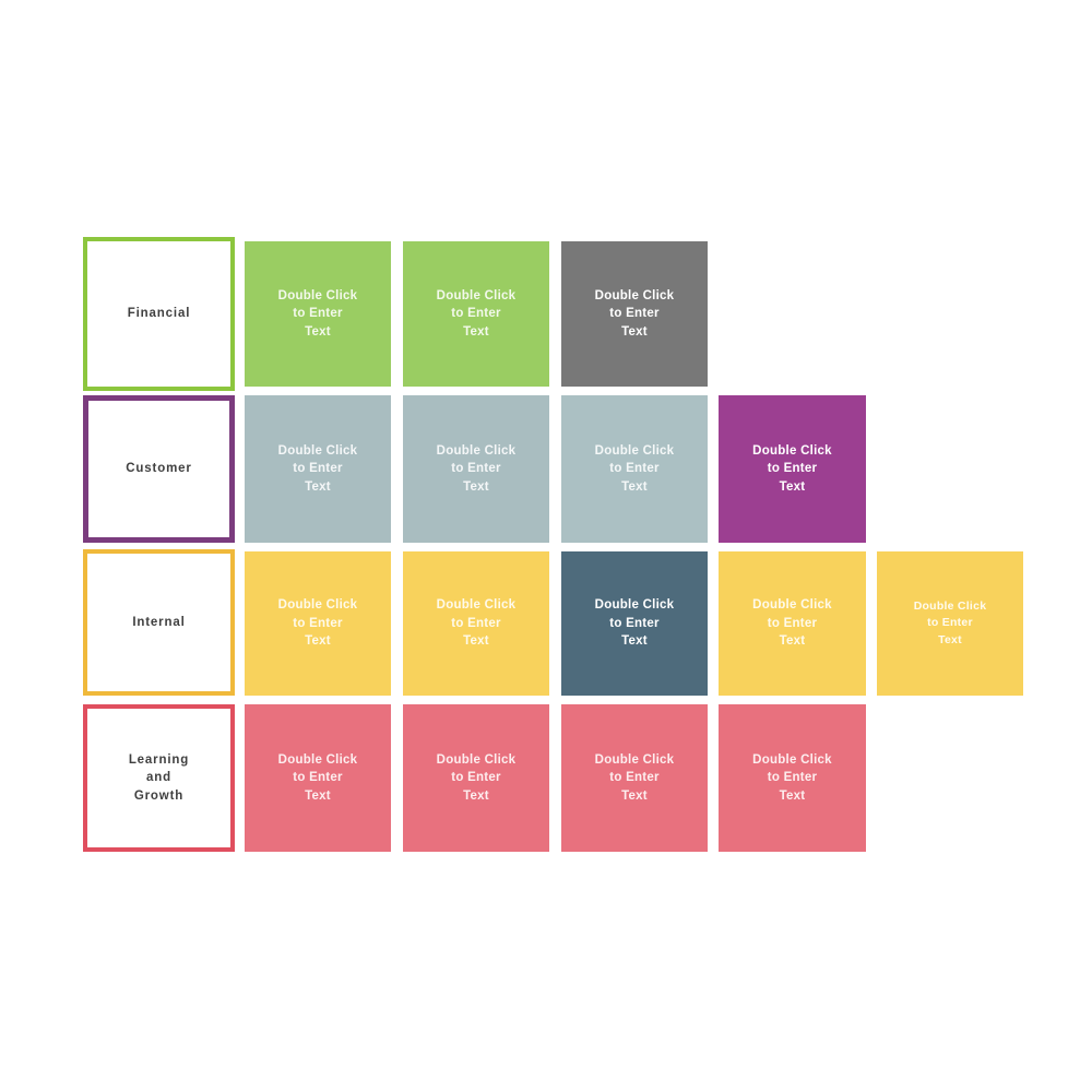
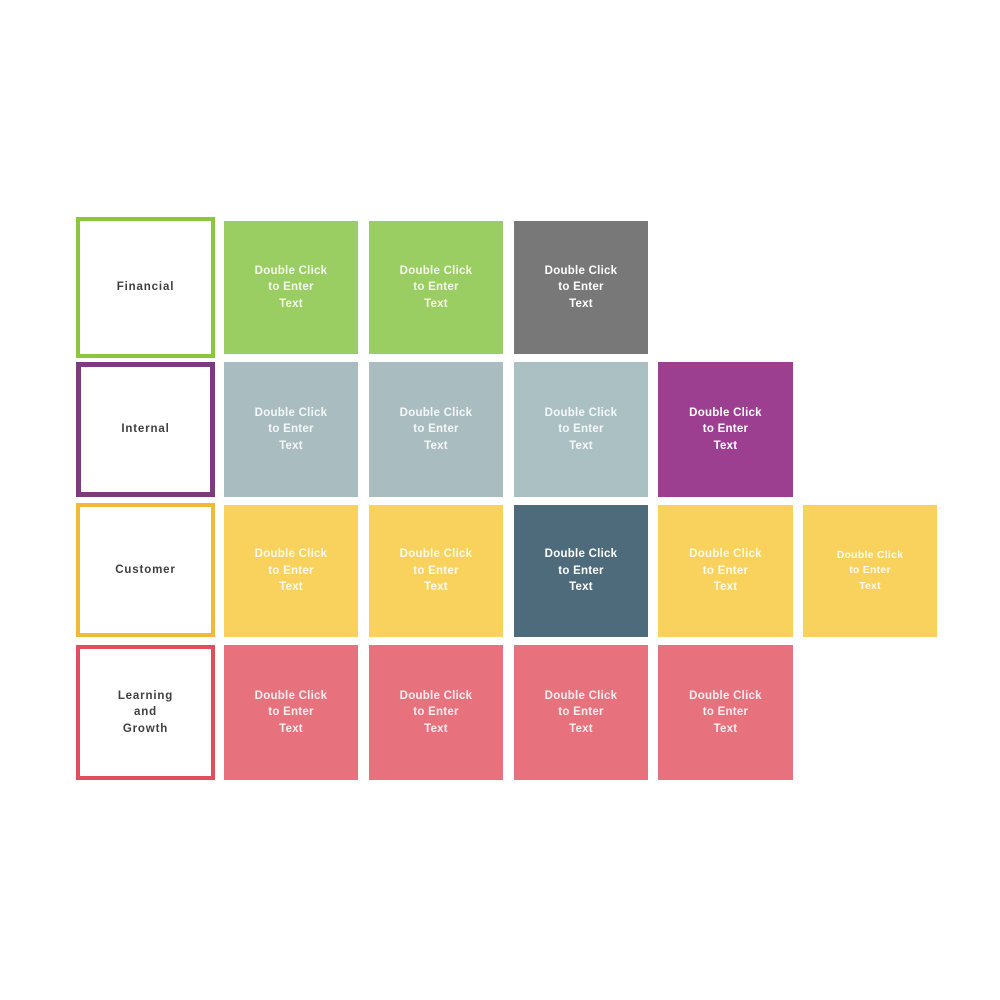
  Financial
  Double Click
  to Enter
  Text
  Double Click
  to Enter
  Text
  Double Click
  to Enter
  Text
- Customer
+ Internal
  Double Click
  to Enter
  Text
  Double Click
  to Enter
  Text
  Double Click
  to Enter
  Text
  Double Click
  to Enter
  Text
- Internal
+ Customer
  Double Click
  to Enter
  Text
  Double Click
  to Enter
  Text
  Double Click
  to Enter
  Text
  Double Click
  to Enter
  Text
  Double Click
  to Enter
  Text
  Learning
  and
  Growth
  Double Click
  to Enter
  Text
  Double Click
  to Enter
  Text
  Double Click
  to Enter
  Text
  Double Click
  to Enter
  Text
